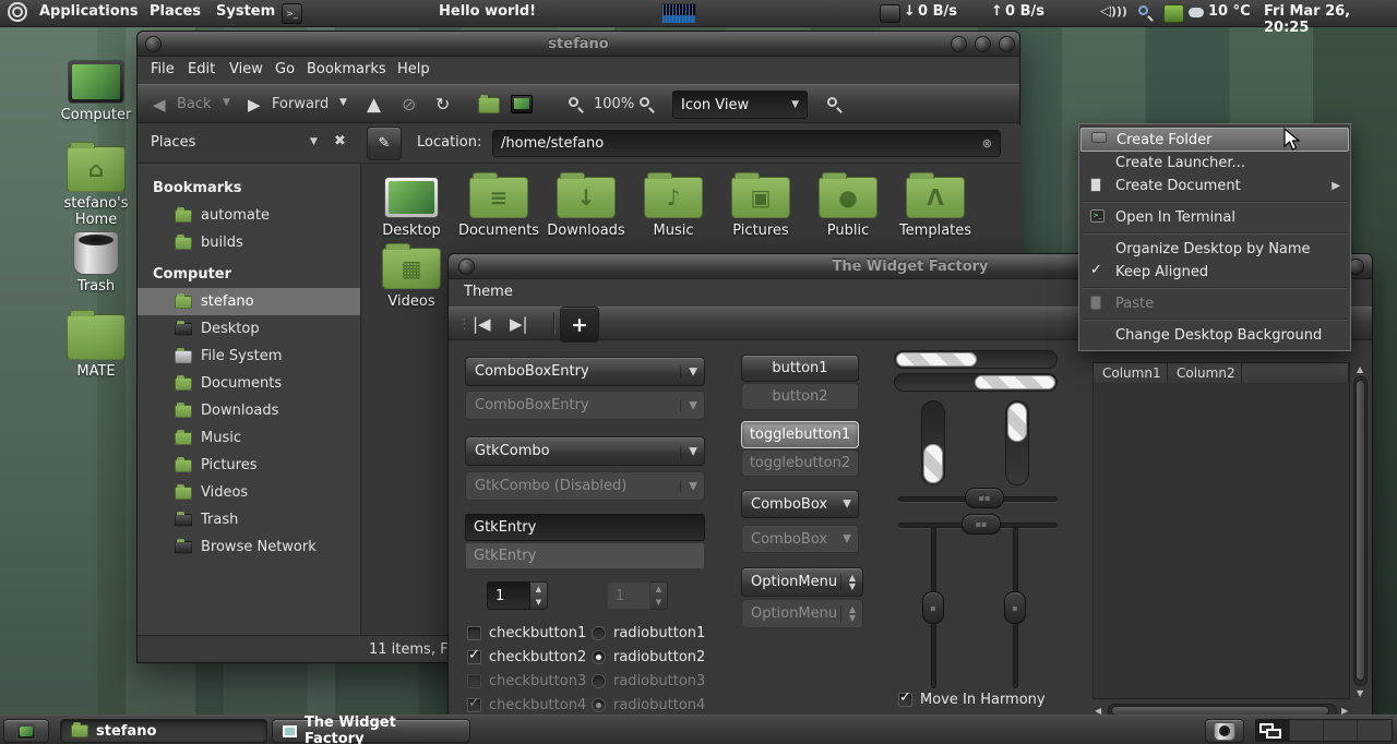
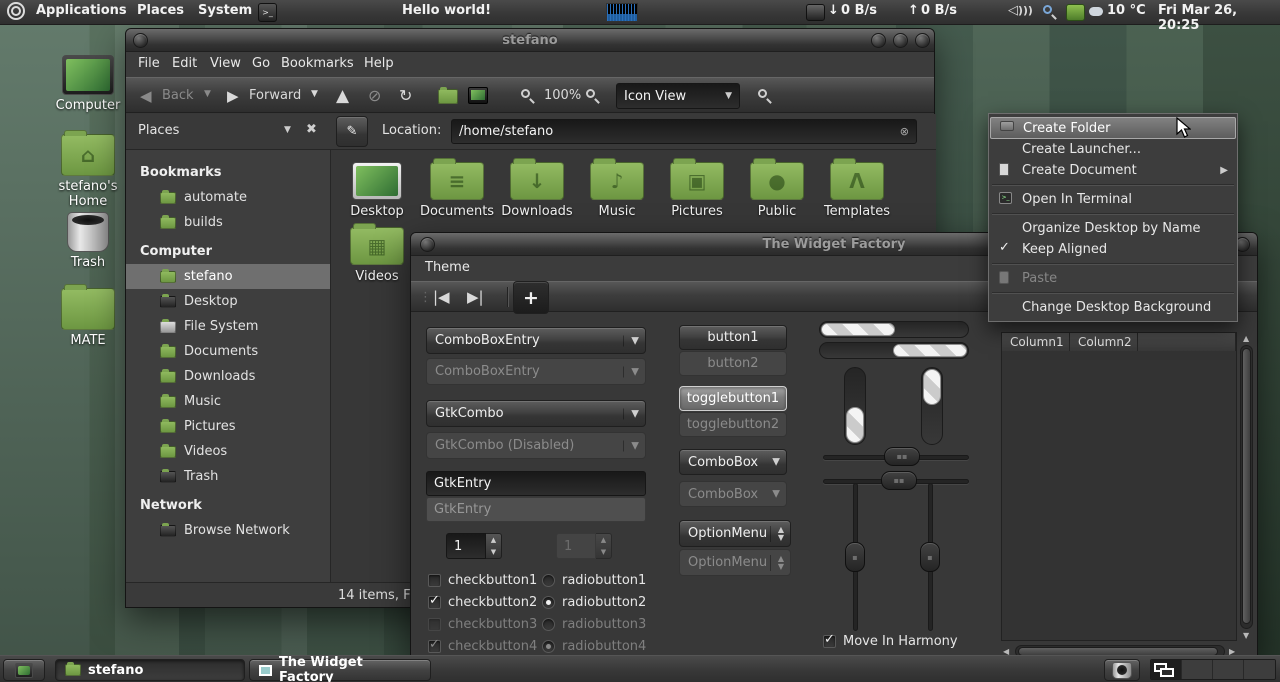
  Applications
  Places
  System
  >_
  Hello world!
  ↓
  0 B/s
  ↑
  0 B/s
  ◁)))
  10 °C
  Fri Mar 26, 20:25
  Computer
  ⌂
  stefano's Home
  Trash
  MATE
  stefano
  File
  Edit
  View
  Go
  Bookmarks
  Help
  ◀
  Back
  ▼
  ▶
  Forward
  ▼
  ▲
  ⊘
  ↻
  100%
  Icon View
  ▼
  Places
  ▼
  ✖
  ✎
  Location:
  /home/stefano
  ⊗
  Bookmarks
  automate
  builds
  Computer
  stefano
  Desktop
  File System
  Documents
  Downloads
  Music
  Pictures
  Videos
  Trash
+ Network
  Browse Network
  Desktop
  ≡
  Documents
  ↓
  Downloads
  ♪
  Music
  ▣
  Pictures
  ●
  Public
  Λ
  Templates
  ▦
  Videos
- 11 items, F
+ 14 items, F
  The Widget Factory
  Theme
  ⋮
  |◀
  ▶|
  +
  ComboBoxEntry
  ▼
  ComboBoxEntry
  ▼
  GtkCombo
  ▼
  GtkCombo (Disabled)
  ▼
  GtkEntry
  GtkEntry
  1
  ▲
  ▼
  1
  ▲
  ▼
  checkbutton1
  checkbutton2
  checkbutton3
  checkbutton4
  radiobutton1
  radiobutton2
  radiobutton3
  radiobutton4
  button1
  button2
  togglebutton1
  togglebutton2
  ComboBox
  ▼
  ComboBox
  ▼
  OptionMenu
  ▲
  ▼
  OptionMenu
  ▲
  ▼
  ▪▪
  ▪▪
  ▪
  ▪
  Move In Harmony
  Column1
  Column2
  ▲
  ▼
  ◀
  ▶
  Create Folder
  Create Launcher...
  Create Document
  ▶
  Open In Terminal
  Organize Desktop by Name
  ✓
  Keep Aligned
  Paste
  Change Desktop Background
  stefano
  The Widget Factory
